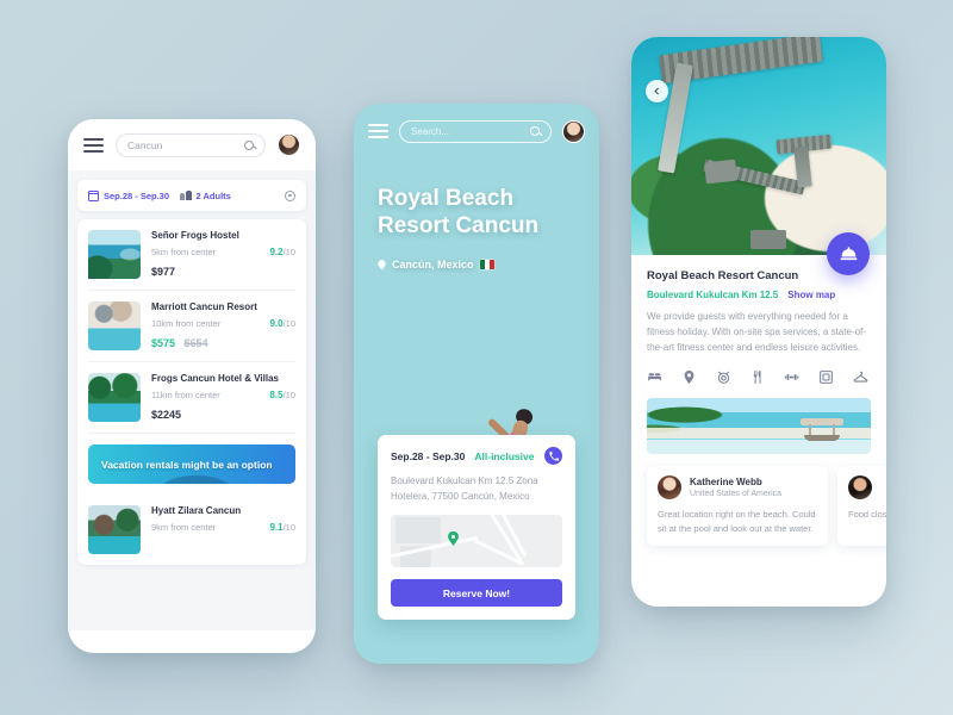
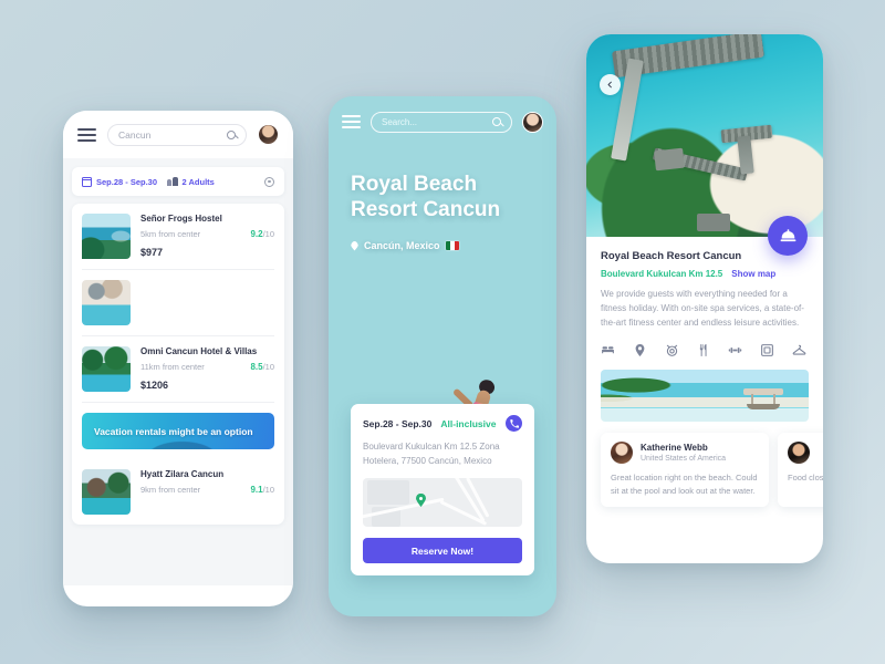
  Cancun
  Sep.28 - Sep.30
  2 Adults
  Señor Frogs Hostel
  5km from center
  9.2/10
  $977
- Marriott Cancun Resort
- 10km from center
- 9.0/10
- $575 $654
- Frogs Cancun Hotel & Villas
+ Omni Cancun Hotel & Villas
  11km from center
  8.5/10
- $2245
+ $1206
  Vacation rentals might be an option
  Hyatt Zilara Cancun
  9km from center
  9.1/10
  Search...
  Royal Beach Resort Cancun
  Cancún, Mexico
  Sep.28 - Sep.30
  All-inclusive
  Boulevard Kukulcan Km 12.5 Zona Hotelera, 77500 Cancún, Mexico
  Reserve Now!
  Royal Beach Resort Cancun
  Boulevard Kukulcan Km 12.5
  Show map
  We provide guests with everything needed for a fitness holiday. With on-site spa services, a state-of-the-art fitness center and endless leisure activities.
  Katherine Webb
  Great location right on the beach. Could sit at the pool and look out at the water.
  Food clos
